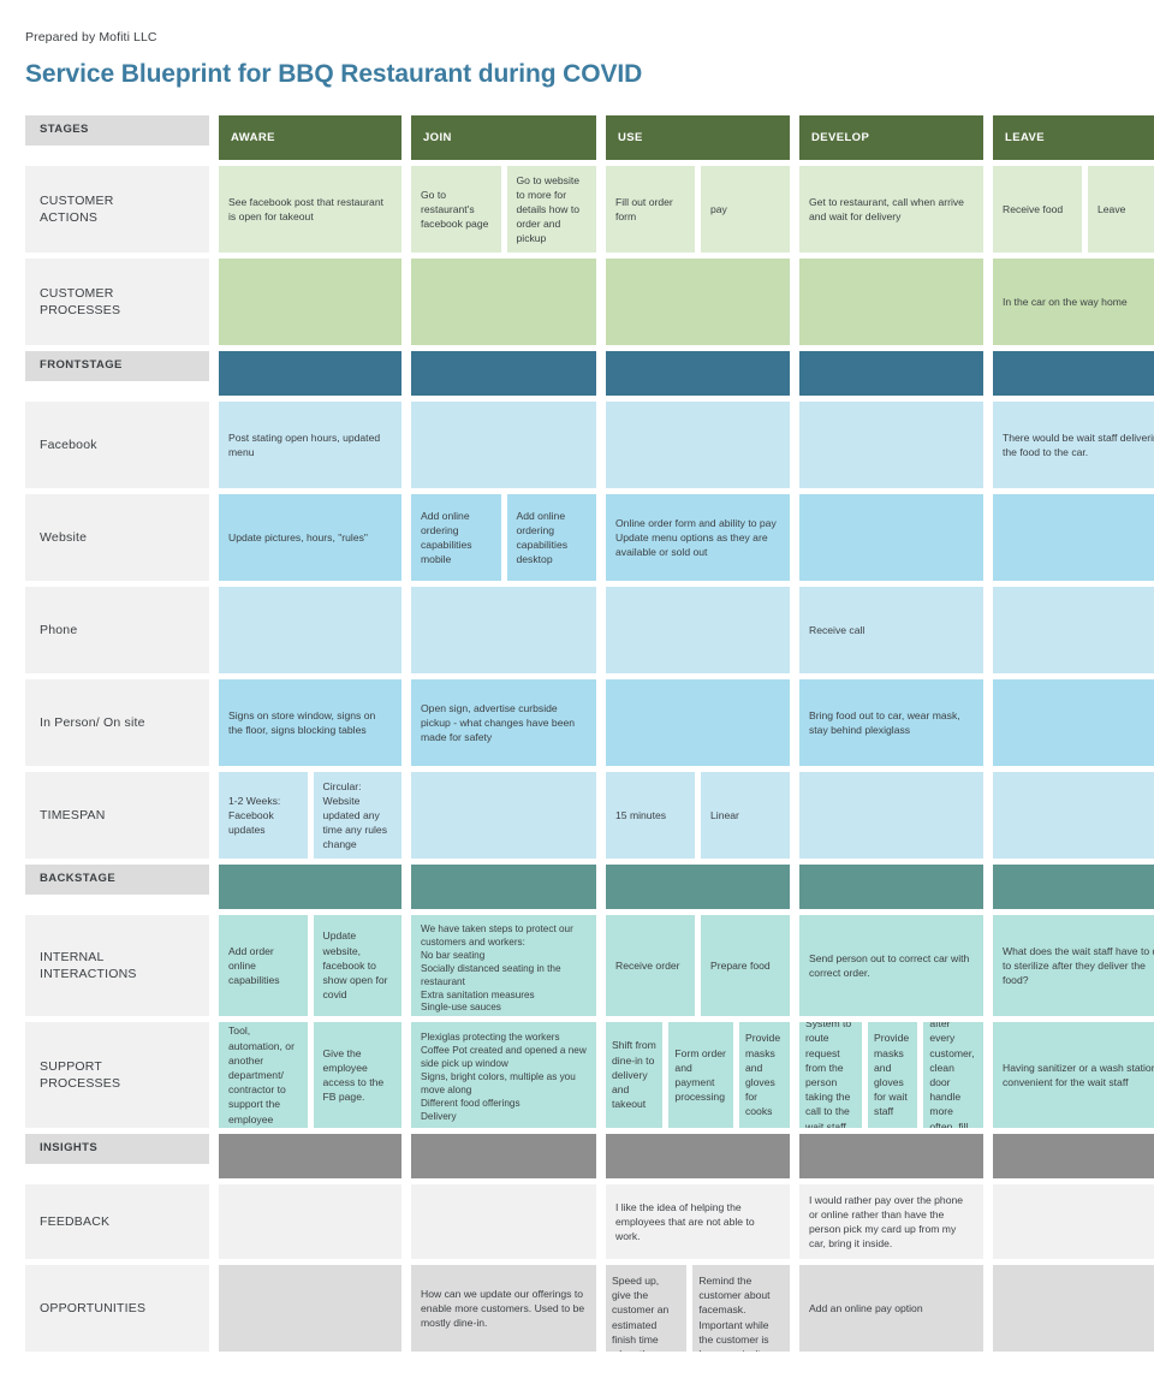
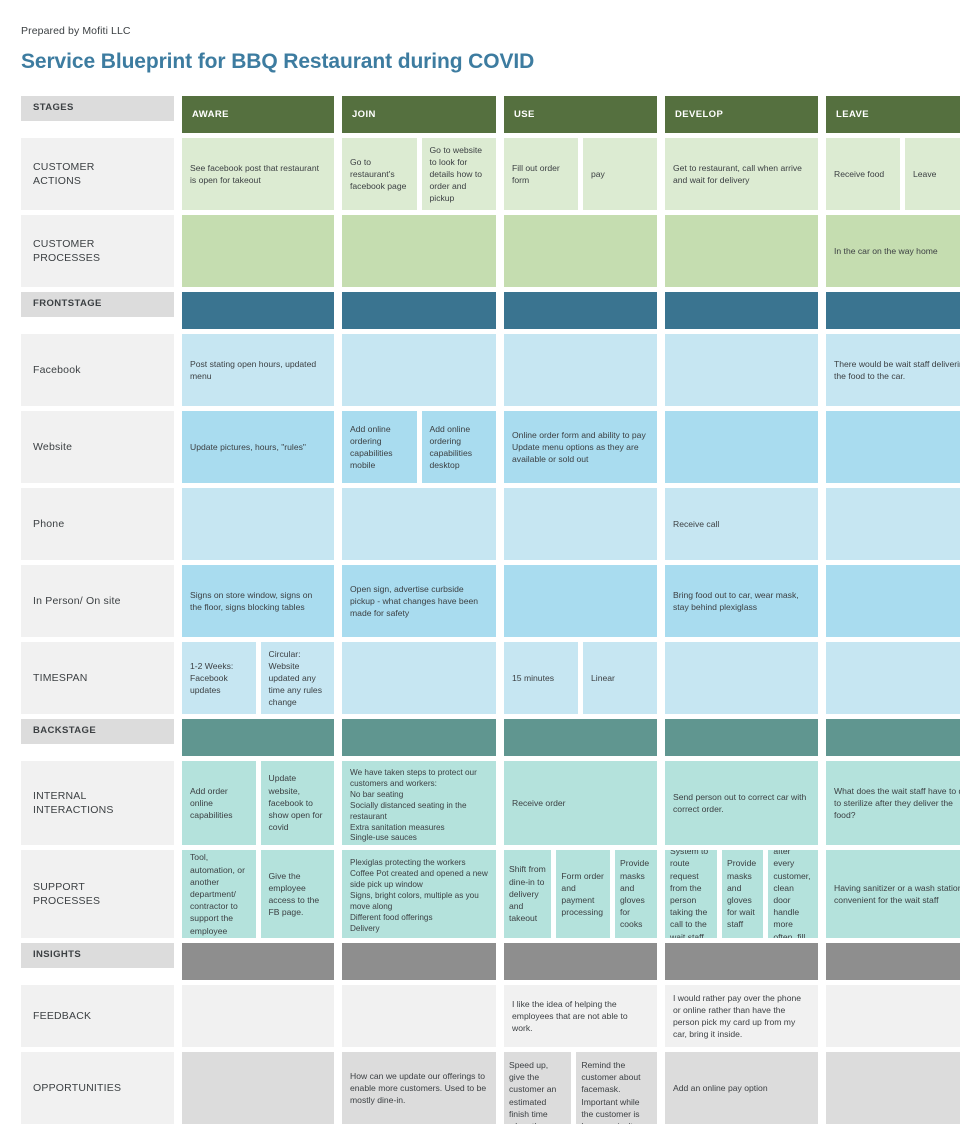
  Prepared by Mofiti LLC
  Service Blueprint for BBQ Restaurant during COVID
  STAGES
  AWARE
  JOIN
  USE
  DEVELOP
  LEAVE
  CUSTOMER
  ACTIONS
  See facebook post that restaurant is open for takeout
  Go to restaurant's facebook page
- Go to website to more for details how to order and pickup
+ Go to website to look for details how to order and pickup
  Fill out order form
  pay
  Get to restaurant, call when arrive and wait for delivery
  Receive food
  Leave
  CUSTOMER
  PROCESSES
  In the car on the way home
  FRONTSTAGE
  Facebook
  Post stating open hours, updated menu
  There would be wait staff deliveri the food to the car.
  Website
  Update pictures, hours, "rules"
  Add online ordering capabilities mobile
  Add online ordering capabilities desktop
  Online order form and ability to pay
  Update menu options as they are available or sold out
  Phone
  Receive call
  In Person/ On site
  Signs on store window, signs on the floor, signs blocking tables
  Open sign, advertise curbside pickup - what changes have been made for safety
  Bring food out to car, wear mask, stay behind plexiglass
  TIMESPAN
  1-2 Weeks: Facebook updates
  Circular: Website updated any time any rules change
  15 minutes
  Linear
  BACKSTAGE
  INTERNAL
  INTERACTIONS
  Add order online capabilities
  Update website, facebook to show open for covid
  We have taken steps to protect our customers and workers:
  No bar seating
  Socially distanced seating in the restaurant
  Extra sanitation measures
  Single-use sauces
  Receive order
- Prepare food
  Send person out to correct car with correct order.
  What does the wait staff have to to sterilize after they deliver the food?
  SUPPORT
  PROCESSES
  Tool, automation, or another department/ contractor to support the employee
  Give the employee access to the FB page.
  Plexiglas protecting the workers
  Coffee Pot created and opened a new side pick up window
  Signs, bright colors, multiple as you move along
  Different food offerings
  Delivery
  Shift from dine-in to delivery and takeout
  Form order and payment processing
  Provide masks and gloves for cooks
  System to route request from the person taking the call to the wait staff
  Provide masks and gloves for wait staff
  after every customer, clean door handle more often, fill
  Having sanitizer or a wash statio convenient for the wait staff
  INSIGHTS
  FEEDBACK
  I like the idea of helping the employees that are not able to work.
  I would rather pay over the phone or online rather than have the person pick my card up from my car, bring it inside.
  OPPORTUNITIES
  How can we update our offerings to enable more customers. Used to be mostly dine-in.
  Speed up, give the customer an estimated finish time
  Remind the customer about facemask. Important while the customer is
  Add an online pay option
